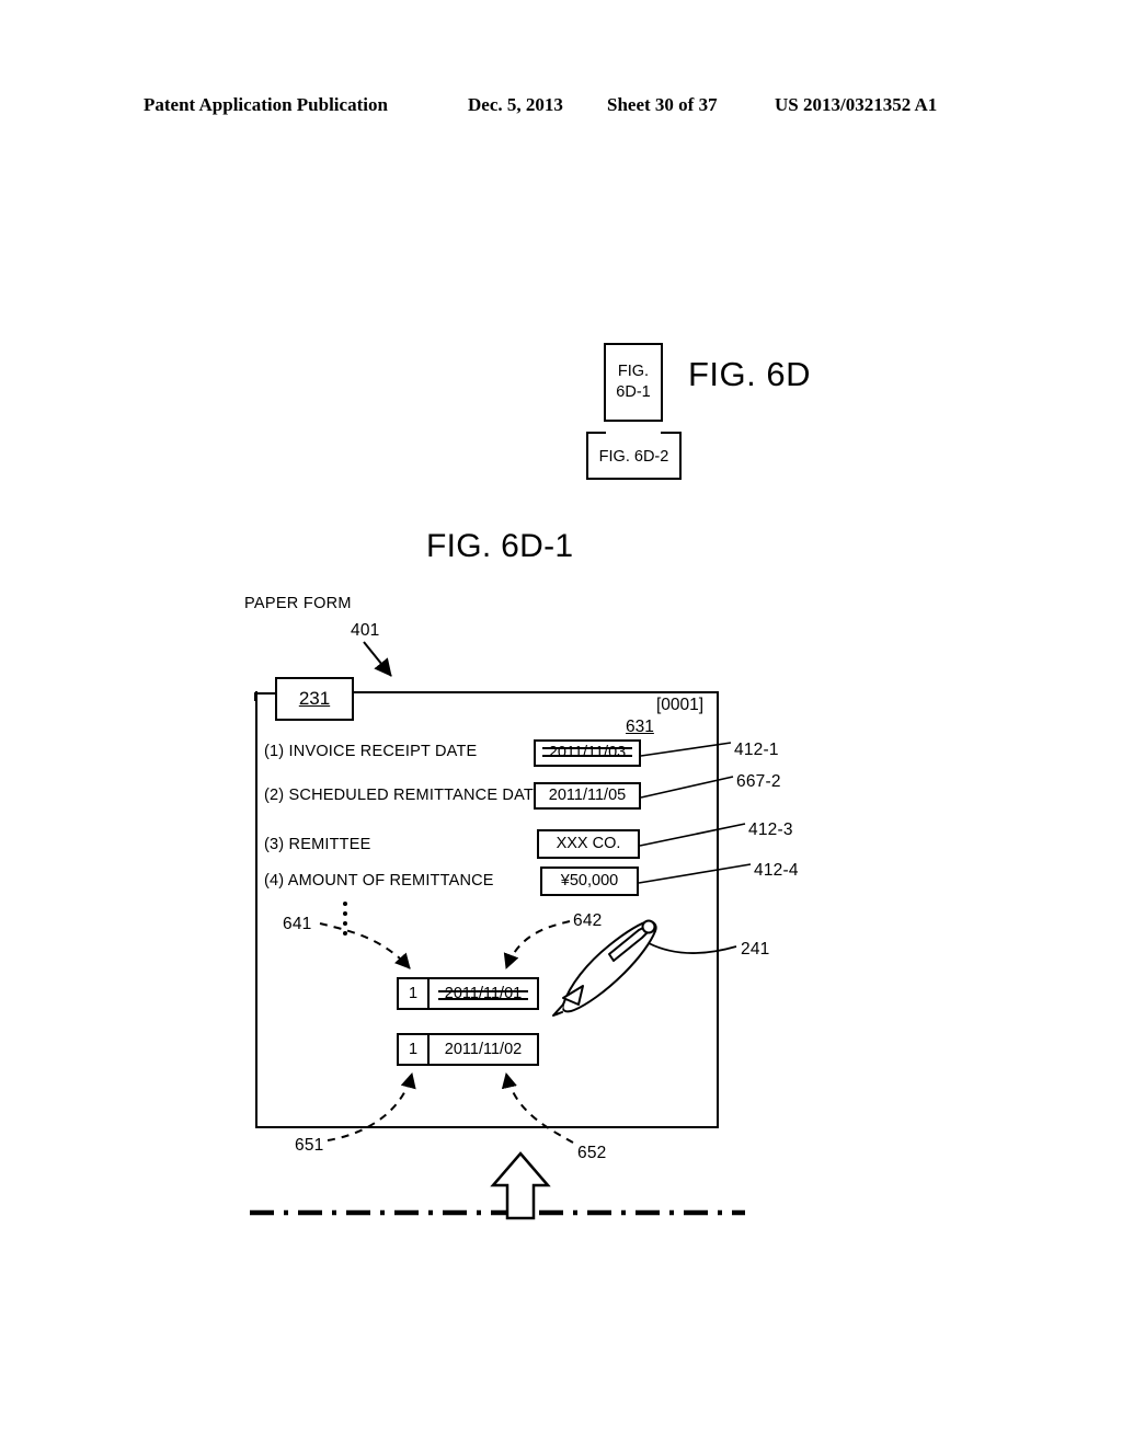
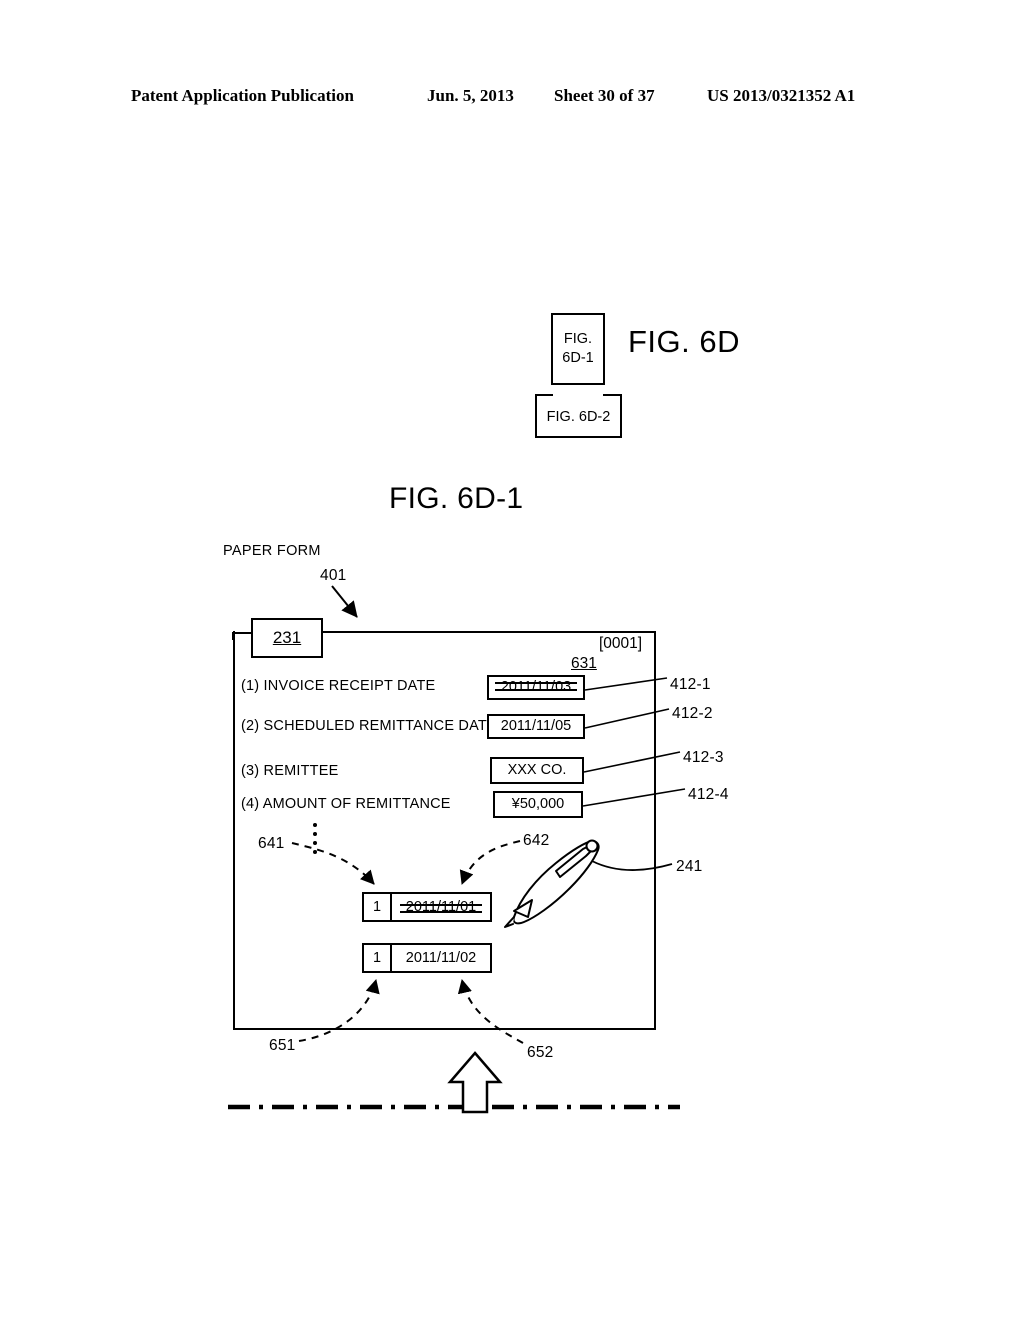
  Patent Application Publication
- Dec. 5, 2013
+ Jun. 5, 2013
  Sheet 30 of 37
  US 2013/0321352 A1
  FIG.
  6D-1
  FIG. 6D-2
  FIG. 6D
  FIG. 6D-1
  PAPER FORM
  401
  231
  [0001]
  631
  (1) INVOICE RECEIPT DATE
  (2) SCHEDULED REMITTANCE DAT
  (3) REMITTEE
  (4) AMOUNT OF REMITTANCE
  2011/11/03
  2011/11/05
  XXX CO.
  ¥50,000
  412-1
- 667-2
+ 412-2
  412-3
  412-4
  1
  2011/11/01
  1
  2011/11/02
  641
  642
  651
  652
  241
